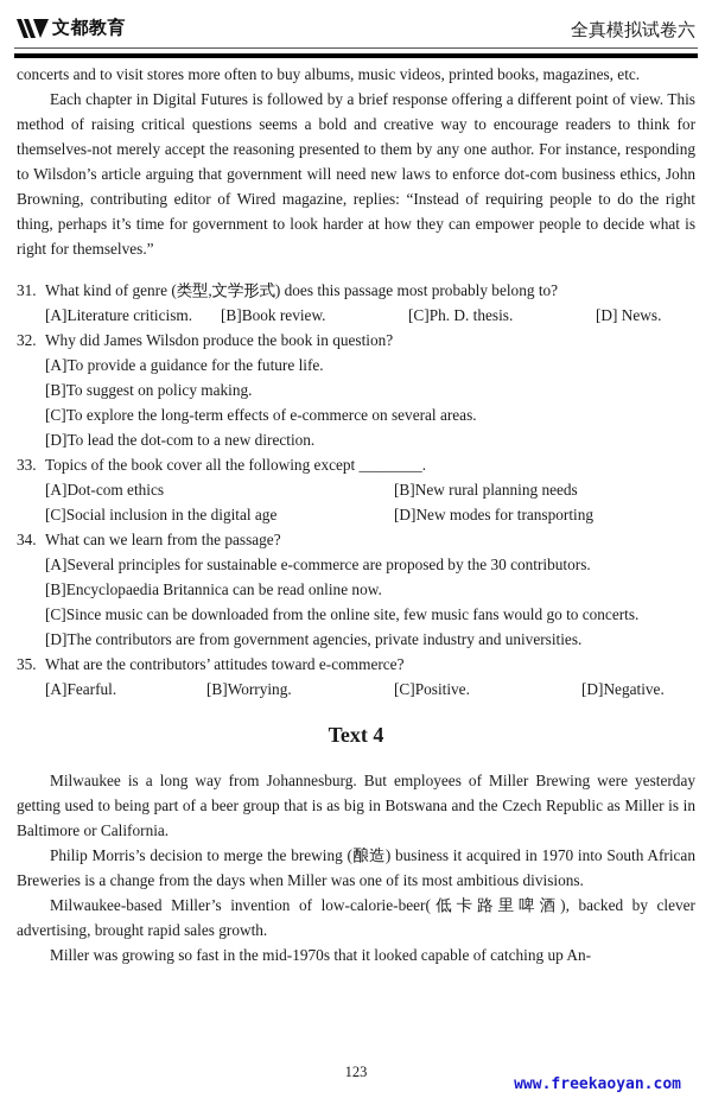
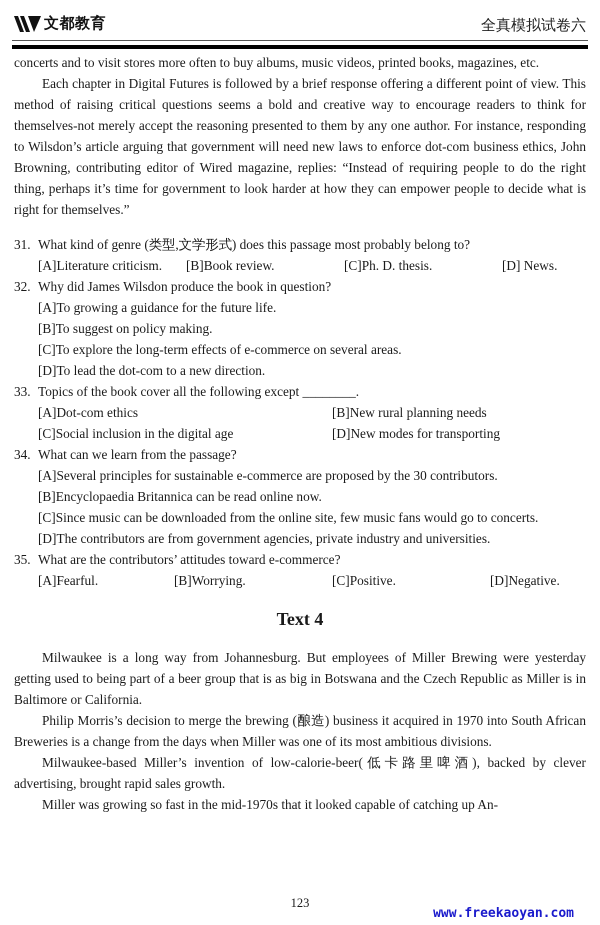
  文都教育
  全真模拟试卷六
  concerts and to visit stores more often to buy albums, music videos, printed books, magazines, etc.
  Each chapter in Digital Futures is followed by a brief response offering a different point of view. This method of raising critical questions seems a bold and creative way to encourage readers to think for themselves-not merely accept the reasoning presented to them by any one author. For instance, responding to Wilsdon’s article arguing that government will need new laws to enforce dot-com business ethics, John Browning, contributing editor of Wired magazine, replies: “Instead of requiring people to do the right thing, perhaps it’s time for government to look harder at how they can empower people to decide what is right for themselves.”
  31.
  What kind of genre (类型,文学形式) does this passage most probably belong to?
  [A]Literature criticism.
  [B]Book review.
  [C]Ph. D. thesis.
  [D] News.
  32.
  Why did James Wilsdon produce the book in question?
- [A]To provide a guidance for the future life.
+ [A]To growing a guidance for the future life.
  [B]To suggest on policy making.
  [C]To explore the long-term effects of e-commerce on several areas.
  [D]To lead the dot-com to a new direction.
  33.
  Topics of the book cover all the following except ________.
  [A]Dot-com ethics
  [B]New rural planning needs
  [C]Social inclusion in the digital age
  [D]New modes for transporting
  34.
  What can we learn from the passage?
  [A]Several principles for sustainable e-commerce are proposed by the 30 contributors.
  [B]Encyclopaedia Britannica can be read online now.
  [C]Since music can be downloaded from the online site, few music fans would go to concerts.
  [D]The contributors are from government agencies, private industry and universities.
  35.
  What are the contributors’ attitudes toward e-commerce?
  [A]Fearful.
  [B]Worrying.
  [C]Positive.
  [D]Negative.
  Text 4
  Milwaukee is a long way from Johannesburg. But employees of Miller Brewing were yesterday getting used to being part of a beer group that is as big in Botswana and the Czech Republic as Miller is in Baltimore or California.
  Philip Morris’s decision to merge the brewing (酿造) business it acquired in 1970 into South African Breweries is a change from the days when Miller was one of its most ambitious divisions.
  Milwaukee-based Miller’s invention of low-calorie-beer(低卡路里啤酒), backed by clever advertising, brought rapid sales growth.
  Miller was growing so fast in the mid-1970s that it looked capable of catching up An-
  123
  www.freekaoyan.com
